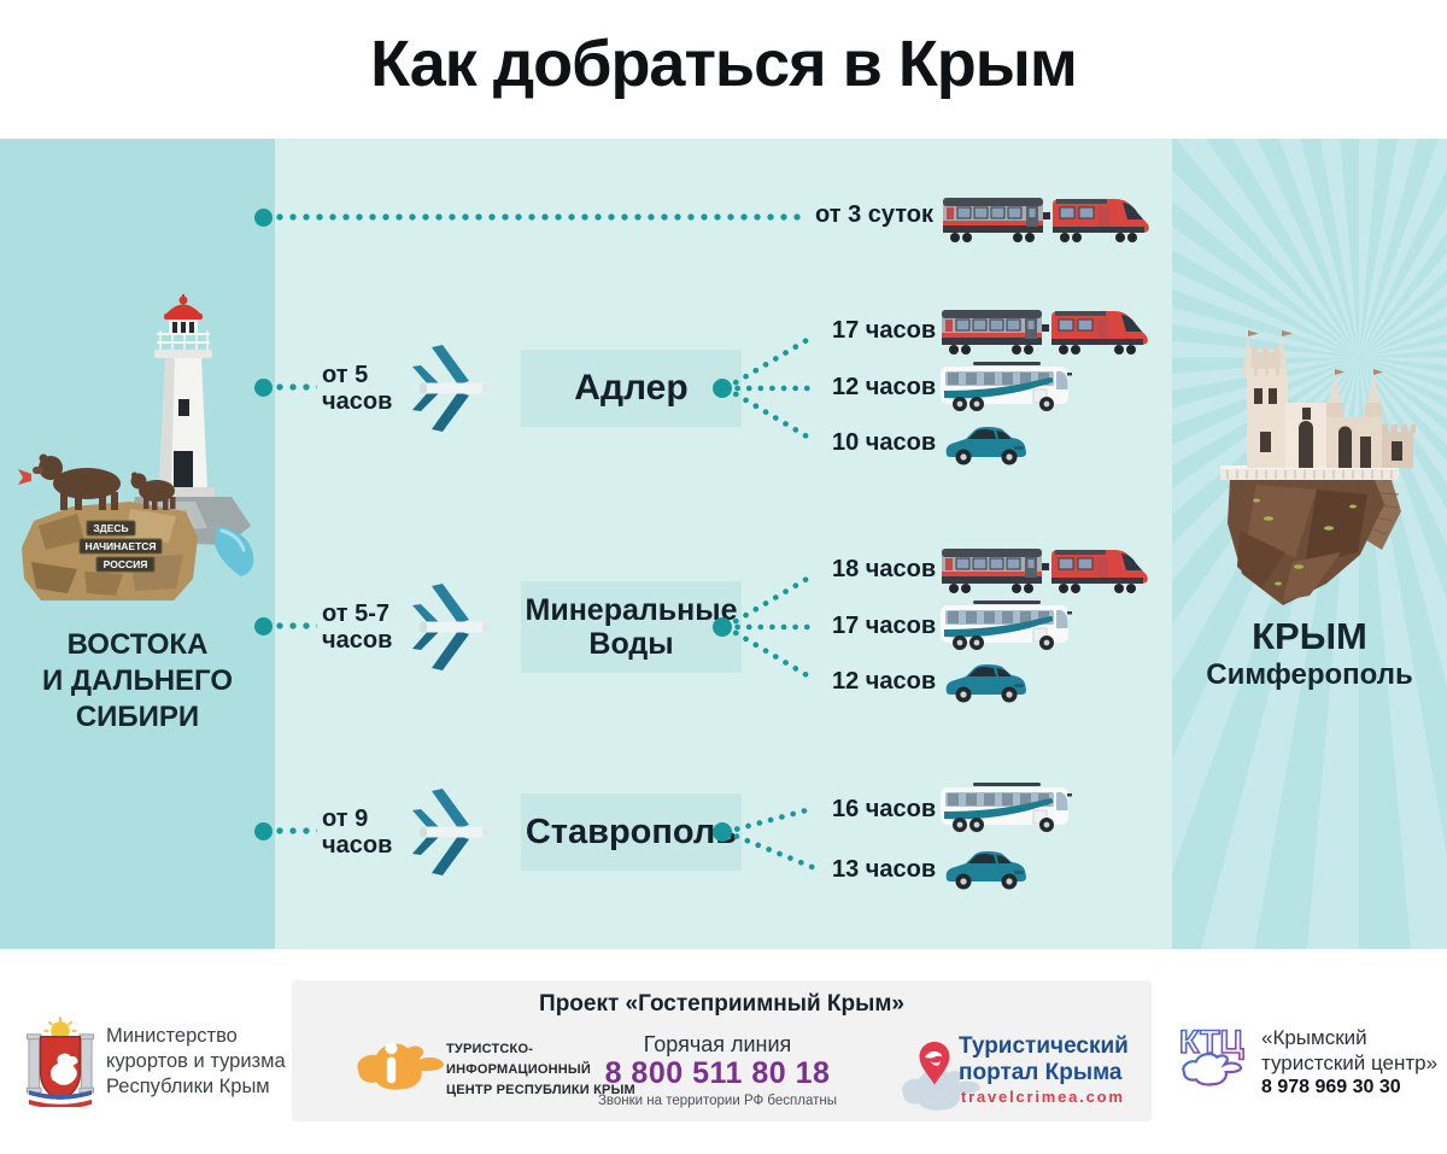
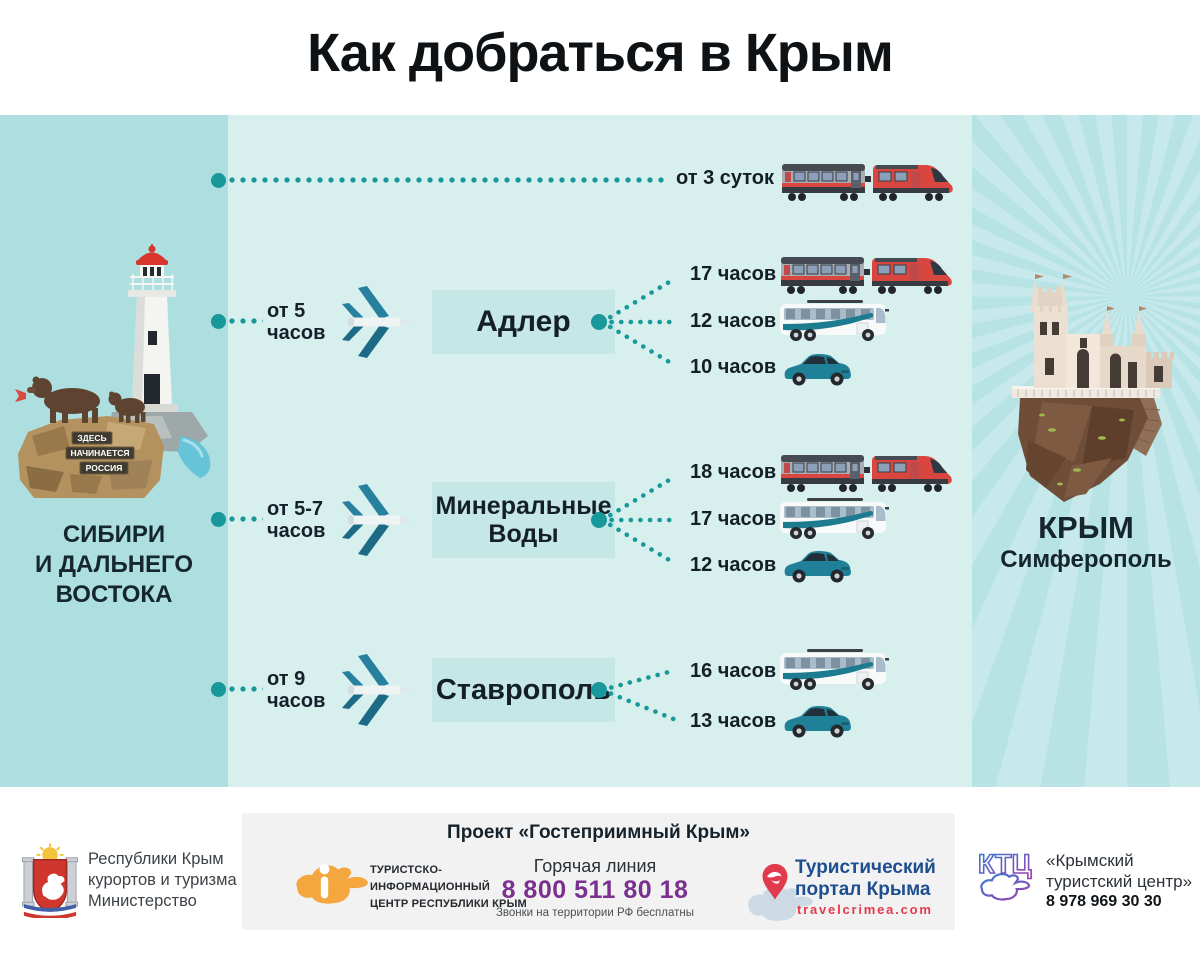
  Как добраться в Крым
- ВОСТОКА
+ СИБИРИ
  И ДАЛЬНЕГО
- СИБИРИ
+ ВОСТОКА
  КРЫМ
  Симферополь
  от 3 суток
  от 5
  часов
  Адлер
  17 часов
  12 часов
  10 часов
  от 5-7
  часов
  Минеральные Воды
  18 часов
  17 часов
  12 часов
  от 9
  часов
  Ставропол
  16 часов
  13 часов
- Министерство
+ Республики Крым
  курортов и туризма
- Республики Крым
+ Министерство
  Проект «Гостеприимный Крым»
  ТУРИСТСКО-
  ИНФОРМАЦИОННЫЙ
  ЦЕНТР РЕСПУБЛИКИ КРЫМ
  Горячая линия
  8 800 511 80 18
  Звонки на территории РФ бесплатны
  Туристический
  портал Крыма
  travelcrimea.com
  «Крымский
  туристский центр»
  8 978 969 30 30
